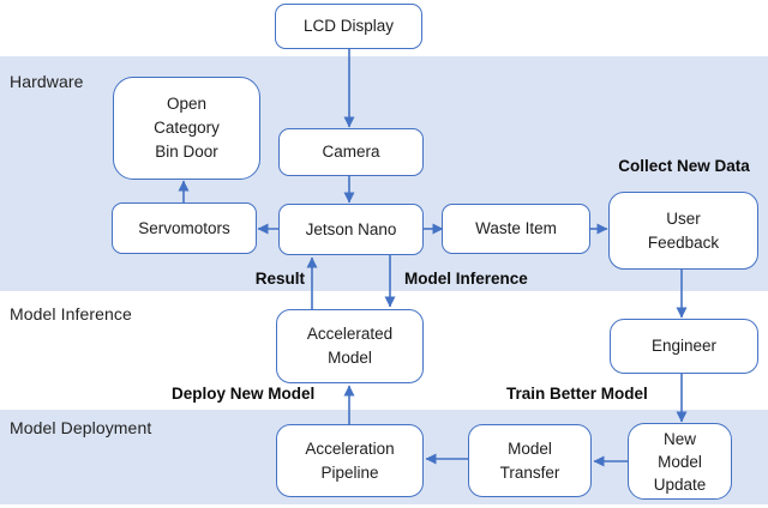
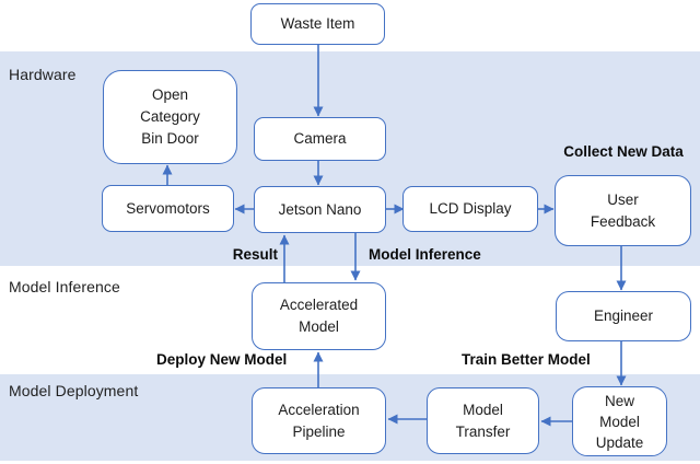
  Hardware
  Model Inference
  Model Deployment
- LCD Display
+ Waste Item
  Open
  Category
  Bin Door
  Camera
  Servomotors
  Jetson Nano
- Waste Item
+ LCD Display
  User
  Feedback
  Engineer
  Accelerated
  Model
  New
  Model
  Update
  Model
  Transfer
  Acceleration
  Pipeline
  Collect New Data
  Result
  Model Inference
  Deploy New Model
  Train Better Model
